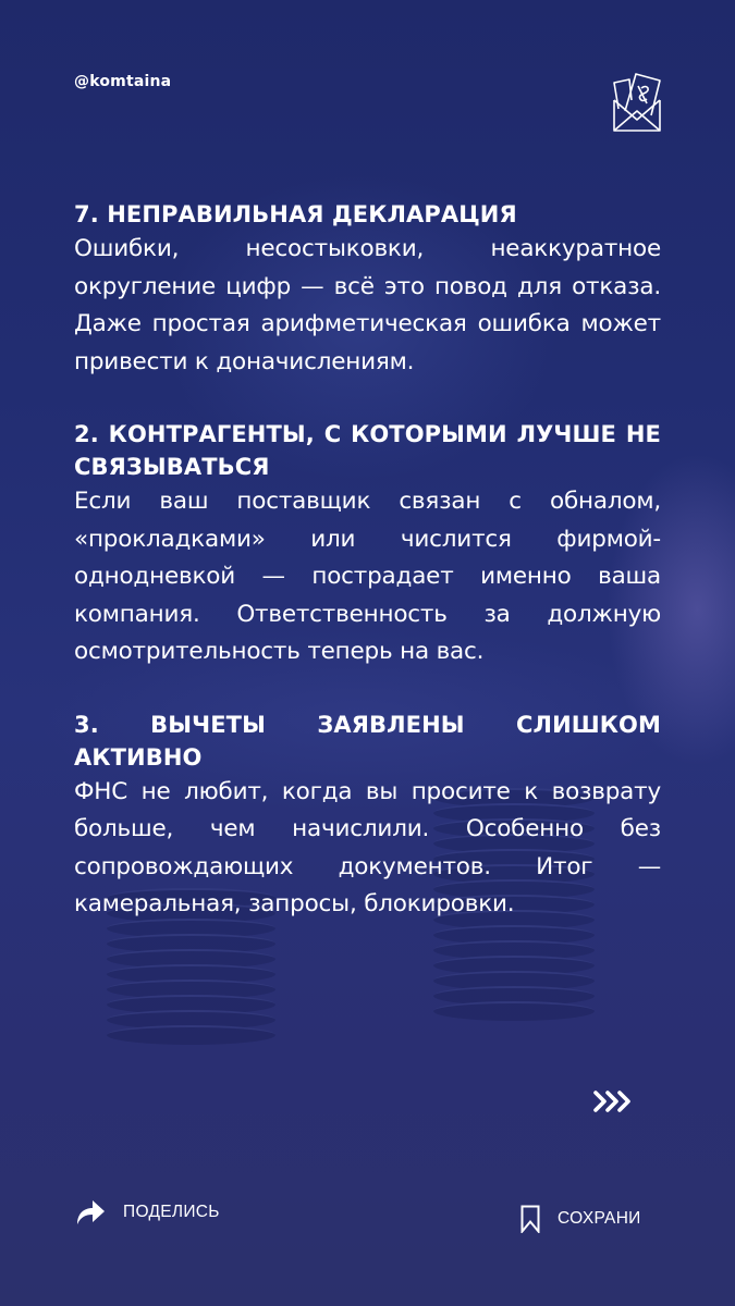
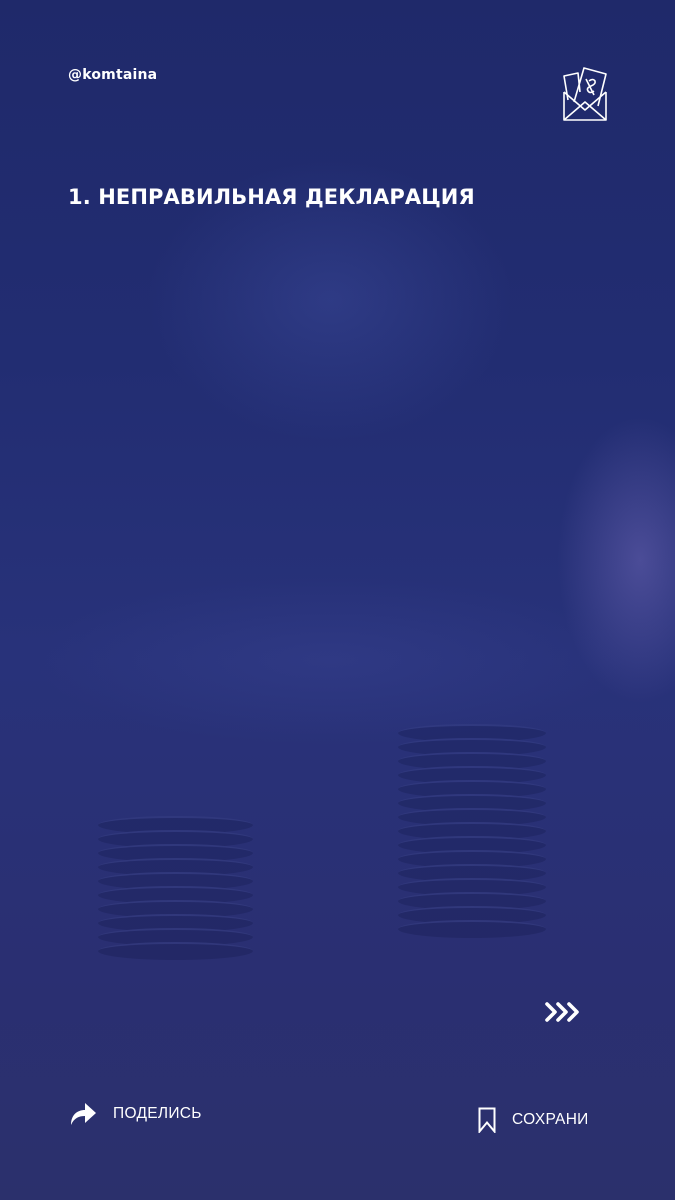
  @komtaina
- 7. НЕПРАВИЛЬНАЯ ДЕКЛАРАЦИЯ
+ 1. НЕПРАВИЛЬНАЯ ДЕКЛАРАЦИЯ
- Ошибки, несостыковки, неаккуратное округление цифр — всё это повод для отказа. Даже простая арифметическая ошибка может привести к доначислениям.
- 2. КОНТРАГЕНТЫ, С КОТОРЫМИ ЛУЧШЕ НЕ СВЯЗЫВАТЬСЯ
- Если ваш поставщик связан с обналом, «прокладками» или числится фирмой-однодневкой — пострадает именно ваша компания. Ответственность за должную осмотрительность теперь на вас.
- 3. ВЫЧЕТЫ ЗАЯВЛЕНЫ СЛИШКОМ АКТИВНО
- ФНС не любит, когда вы просите к возврату больше, чем начислили. Особенно без сопровождающих документов. Итог — камеральная, запросы, блокировки.
  ПОДЕЛИСЬ
  СОХРАНИ
